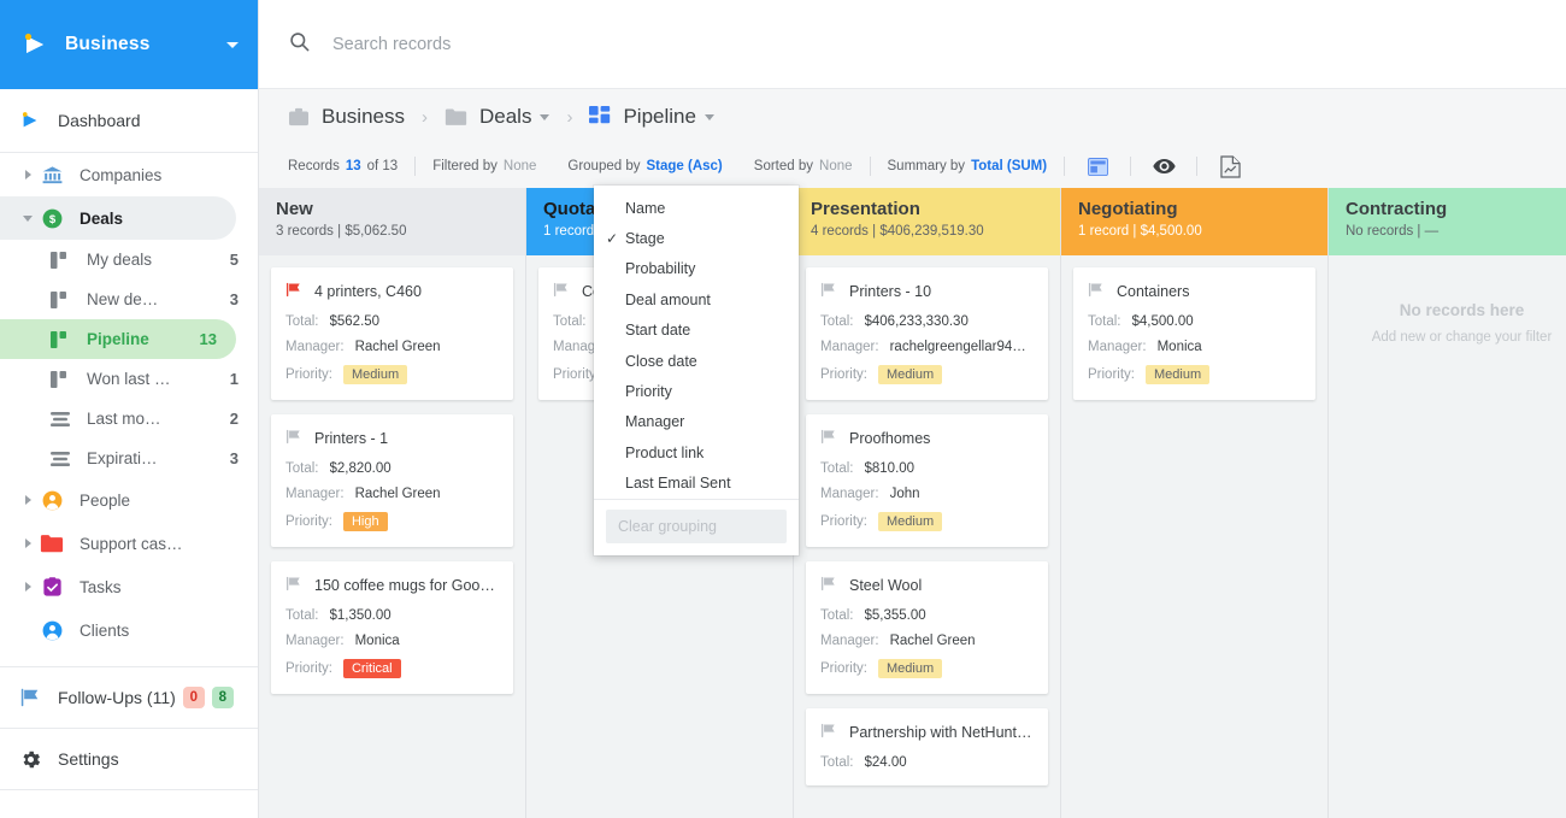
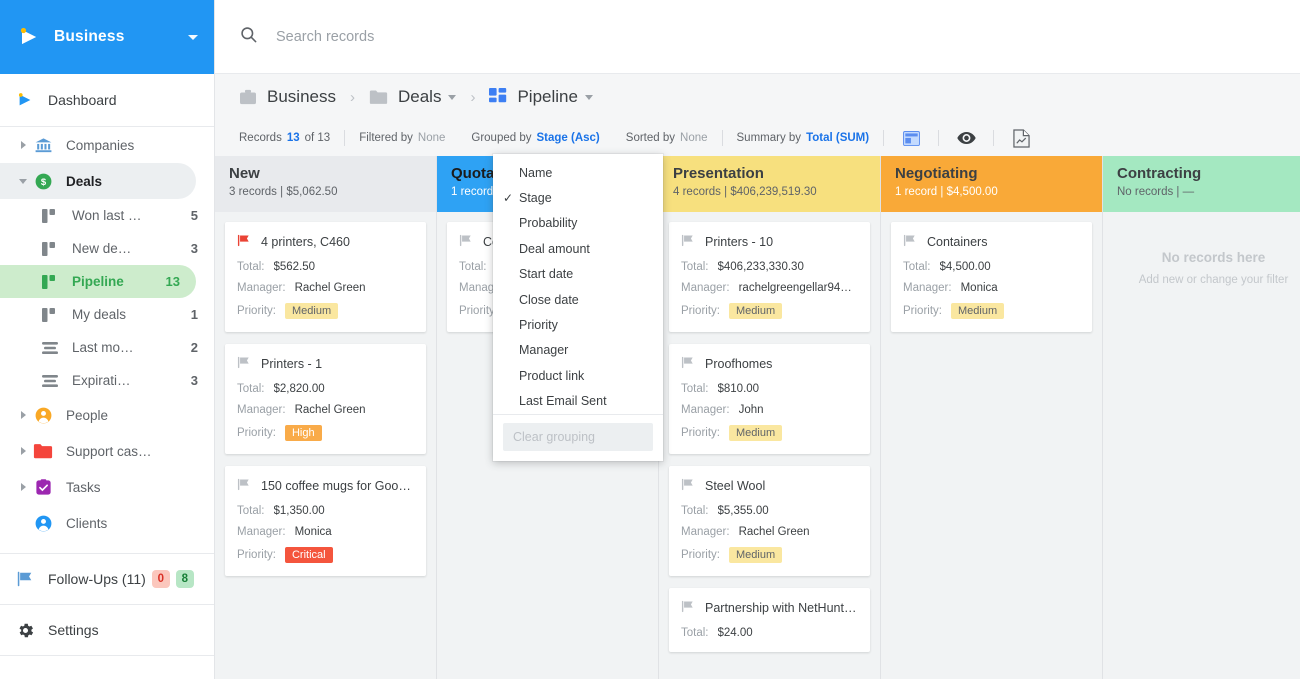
  Business
  Dashboard
  Companies
  $
  Deals
- My deals
+ Won last …
  5
  New de…
  3
  Pipeline
  13
- Won last …
+ My deals
  1
  Last mo…
  2
  Expirati…
  3
  People
  Support cas…
  Tasks
  Clients
  Follow-Ups (11)
  0
  8
  Settings
  Search records
  Business
  ›
  Deals
  ›
  Pipeline
  Records
  13
  of 13
  Filtered by
  None
  Grouped by
  Stage (Asc)
  Sorted by
  None
  Summary by
  Total (SUM)
  New
  3 records | $5,062.50
  4 printers, C460
  Total:
  $562.50
  Manager:
  Rachel Green
  Priority:
  Medium
  Printers - 1
  Total:
  $2,820.00
  Manager:
  Rachel Green
  Priority:
  High
  150 coffee mugs for Google
  Total:
  $1,350.00
  Manager:
  Monica
  Priority:
  Critical
  1 record
  Total:
  Priority
  Presentation
  4 records | $406,239,519.30
  Printers - 10
  Total:
  $406,233,330.30
  Manager:
  rachelgreengellar94…
  Priority:
  Medium
  Proofhomes
  Total:
  $810.00
  Manager:
  John
  Priority:
  Medium
  Steel Wool
  Total:
  $5,355.00
  Manager:
  Rachel Green
  Priority:
  Medium
  Partnership with NetHunt (s
  Total:
  $24.00
  Negotiating
  1 record | $4,500.00
  Containers
  Total:
  $4,500.00
  Manager:
  Monica
  Priority:
  Medium
  Contracting
  No records | —
  No records here
  Add new or change your filter
  Name
  ✓
  Stage
  Probability
  Deal amount
  Start date
  Close date
  Priority
  Manager
  Product link
  Last Email Sent
  Clear grouping
